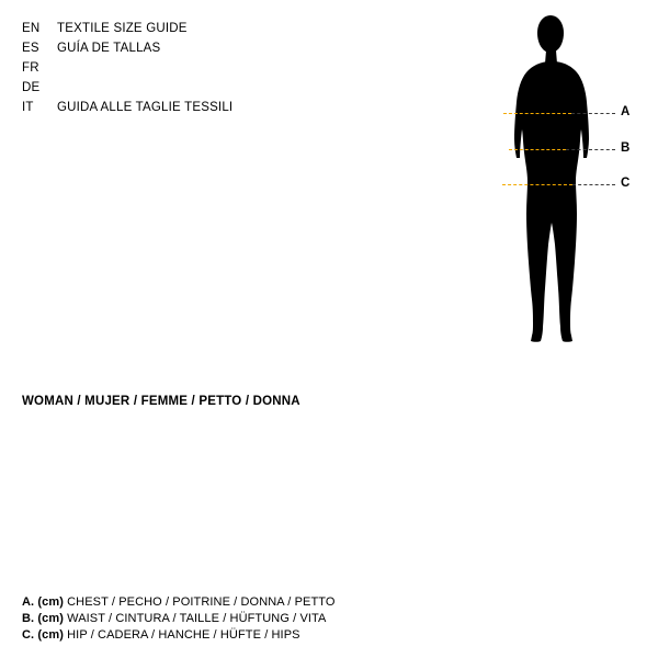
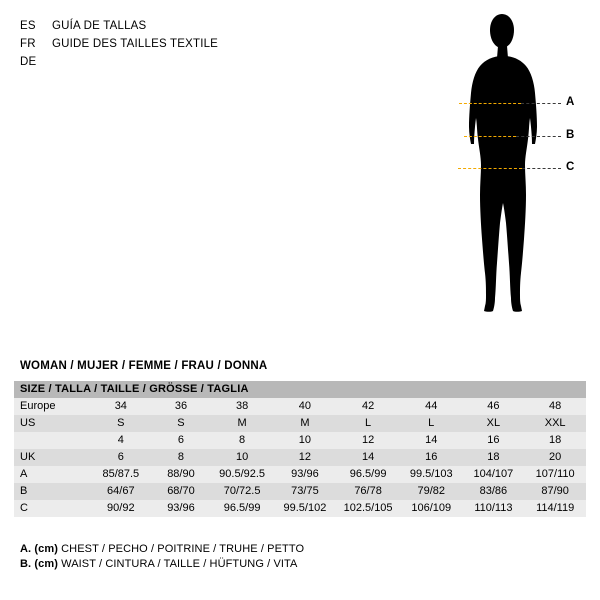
- EN
- TEXTILE SIZE GUIDE
  ES
  GUÍA DE TALLAS
  FR
+ GUIDE DES TAILLES TEXTILE
  DE
- IT
- GUIDA ALLE TAGLIE TESSILI
  A
  B
  C
- WOMAN / MUJER / FEMME / PETTO / DONNA
+ WOMAN / MUJER / FEMME / FRAU / DONNA
+ SIZE / TALLA / TAILLE / GRÖSSE / TAGLIA
+ Europe	34	36	38	40	42	44	46	48
+ US	S	S	M	M	L	L	XL	XXL
+ 	4	6	8	10	12	14	16	18
+ UK	6	8	10	12	14	16	18	20
+ A	85/87.5	88/90	90.5/92.5	93/96	96.5/99	99.5/103	104/107	107/110
+ B	64/67	68/70	70/72.5	73/75	76/78	79/82	83/86	87/90
+ C	90/92	93/96	96.5/99	99.5/102	102.5/105	106/109	110/113	114/119
- A. (cm) CHEST / PECHO / POITRINE / DONNA / PETTO
+ A. (cm) CHEST / PECHO / POITRINE / TRUHE / PETTO
  B. (cm) WAIST / CINTURA / TAILLE / HÜFTUNG / VITA
- C. (cm) HIP / CADERA / HANCHE / HÜFTE / HIPS
